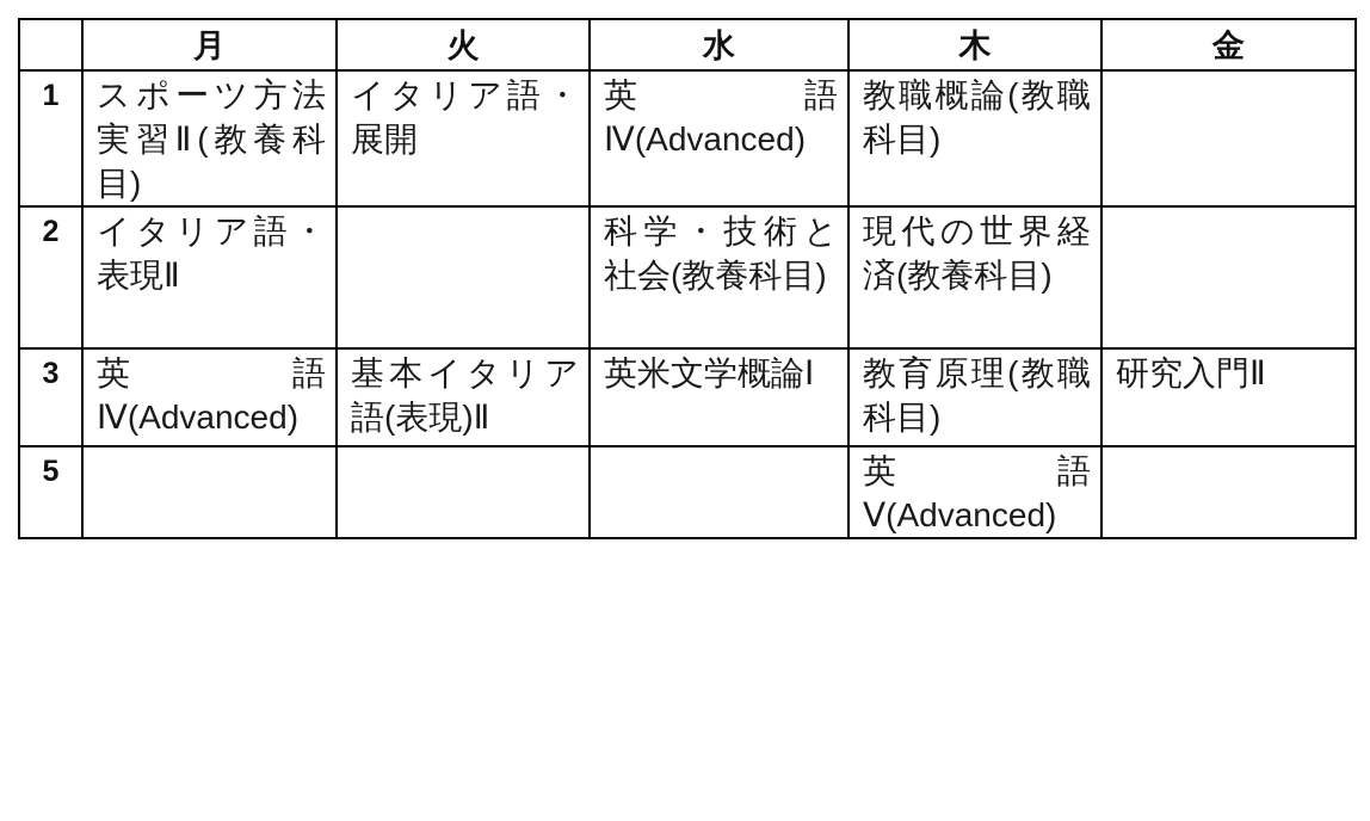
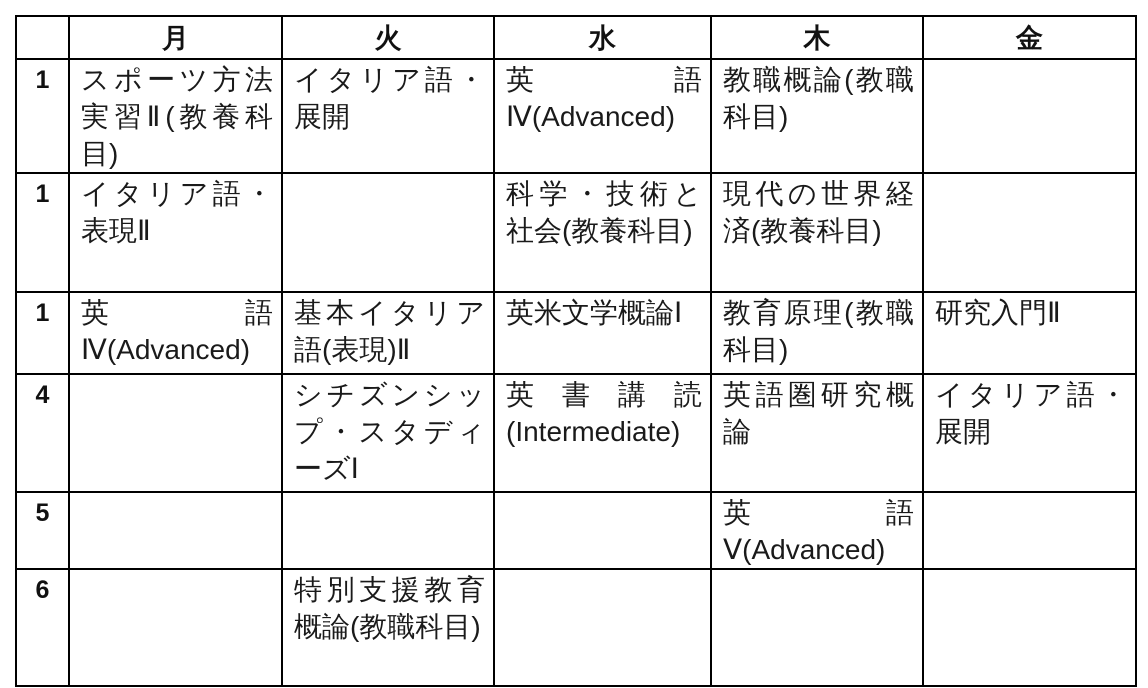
  	月	火	水	木	金
  1	スポーツ方法実習Ⅱ(教養科目)	イタリア語・展開	英語Ⅳ(Advanced)	教職概論(教職科目)
- 2	イタリア語・表現Ⅱ		科学・技術と社会(教養科目)	現代の世界経済(教養科目)
+ 1	イタリア語・表現Ⅱ		科学・技術と社会(教養科目)	現代の世界経済(教養科目)
- 3	英語Ⅳ(Advanced)	基本イタリア語(表現)Ⅱ	英米文学概論Ⅰ	教育原理(教職科目)	研究入門Ⅱ
+ 1	英語Ⅳ(Advanced)	基本イタリア語(表現)Ⅱ	英米文学概論Ⅰ	教育原理(教職科目)	研究入門Ⅱ
+ 4		シチズンシップ・スタディーズⅠ	英書講読(Intermediate)	英語圏研究概論	イタリア語・展開
  5				英語Ⅴ(Advanced)
+ 6		特別支援教育概論(教職科目)
